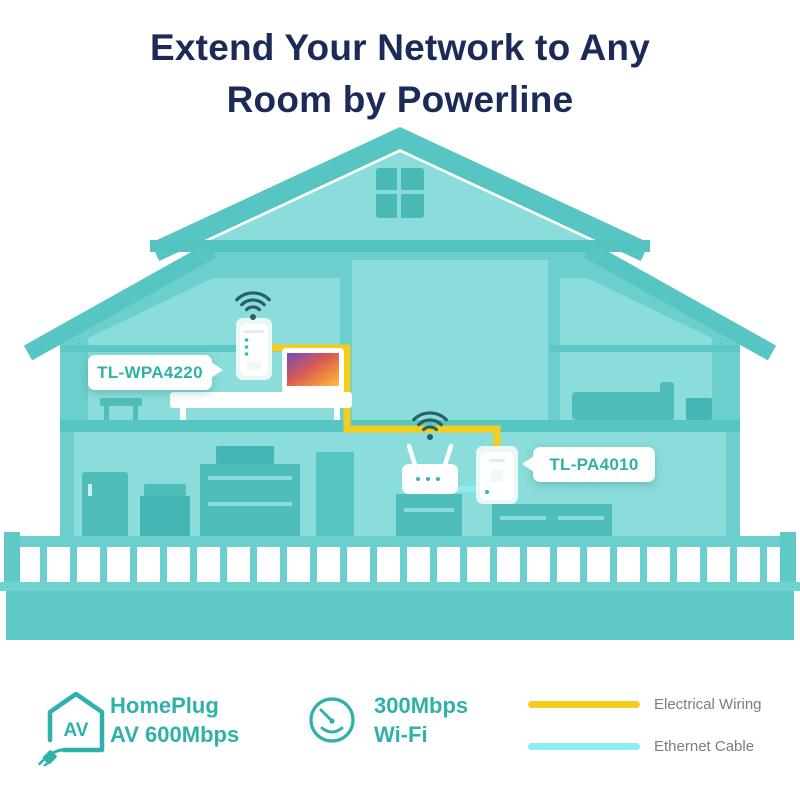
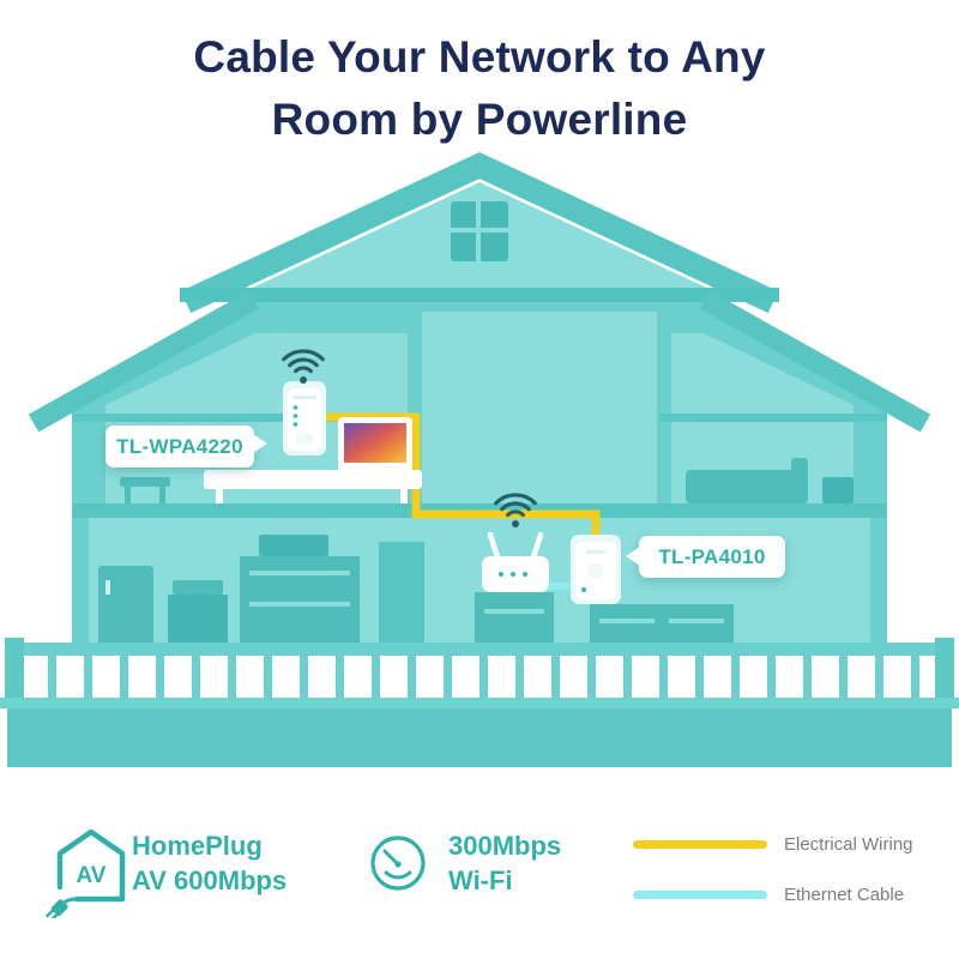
- Extend Your Network to Any
+ Cable Your Network to Any
  Room by Powerline
  TL-WPA4220
  TL-PA4010
  AV
  HomePlug
  AV 600Mbps
  300Mbps
  Wi-Fi
  Electrical Wiring
  Ethernet Cable
